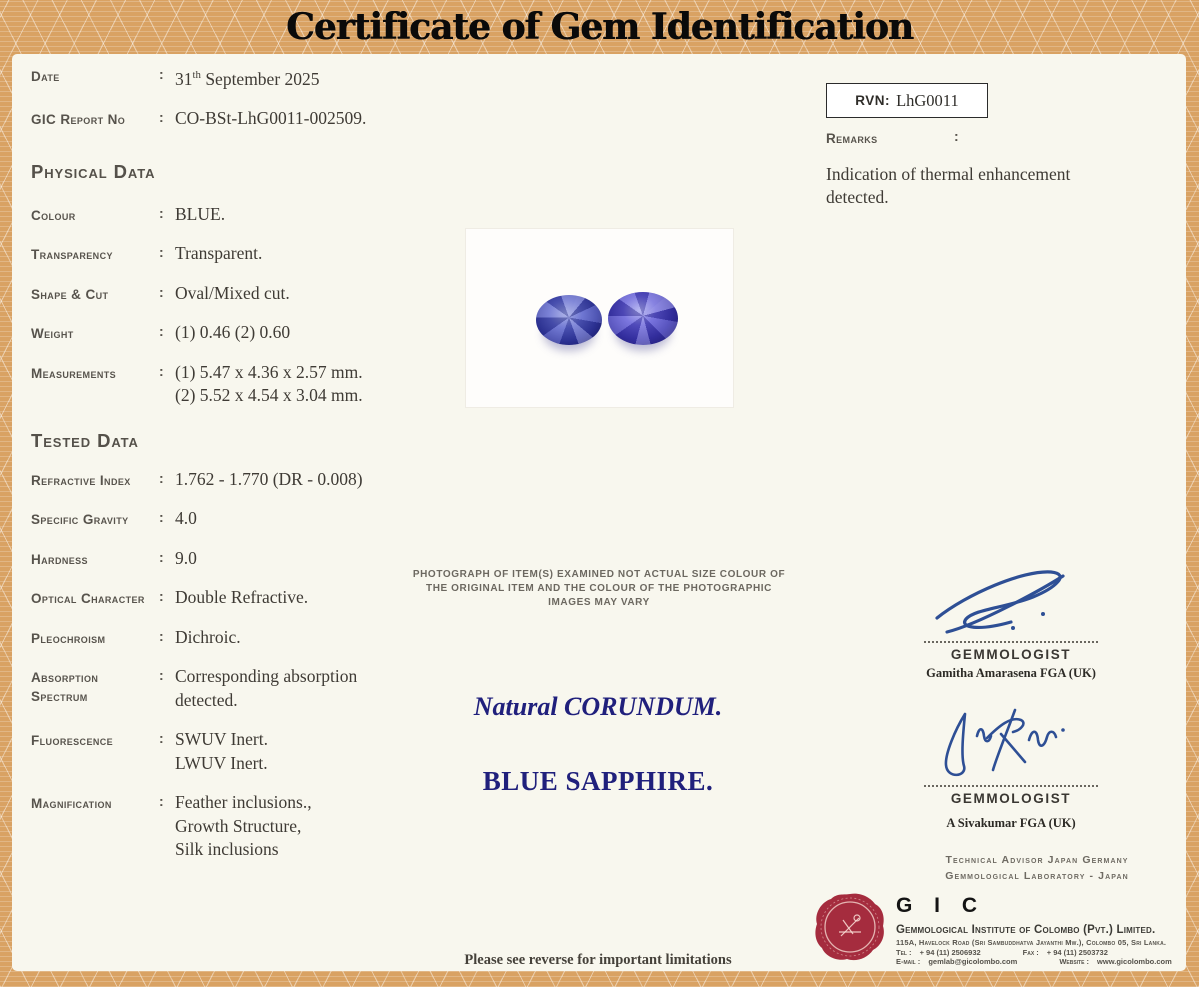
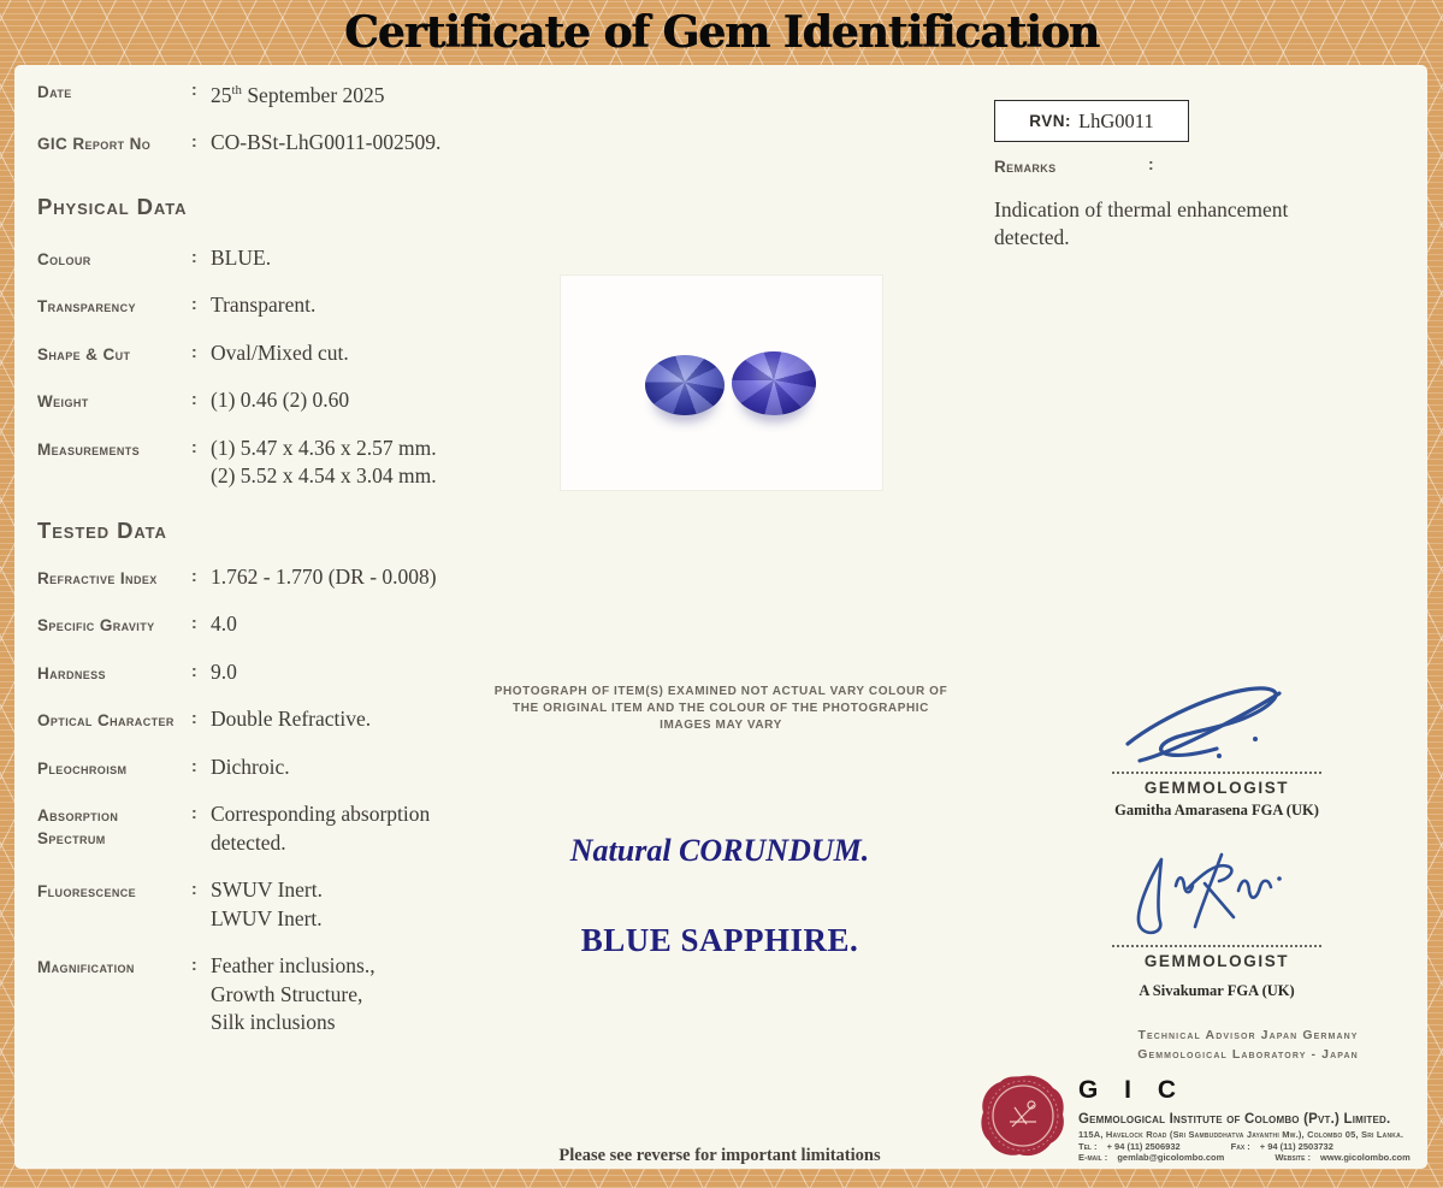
  Certificate of Gem Identification
  Date
  :
- 31th September 2025
+ 25th September 2025
  GIC Report No
  :
  CO-BSt-LhG0011-002509.
  Physical Data
  Colour
  :
  BLUE.
  Transparency
  :
  Transparent.
  Shape & Cut
  :
  Oval/Mixed cut.
  Weight
  :
  (1) 0.46 (2) 0.60
  Measurements
  :
  (1) 5.47 x 4.36 x 2.57 mm.
  (2) 5.52 x 4.54 x 3.04 mm.
  Tested Data
  Refractive Index
  :
  1.762 - 1.770 (DR - 0.008)
  Specific Gravity
  :
  4.0
  Hardness
  :
  9.0
  Optical Character
  :
  Double Refractive.
  Pleochroism
  :
  Dichroic.
  Absorption Spectrum
  :
  Corresponding absorption
  detected.
  Fluorescence
  :
  SWUV Inert.
  LWUV Inert.
  Magnification
  :
  Feather inclusions.,
  Growth Structure,
  Silk inclusions
  RVN:
  LhG0011
  Remarks
  :
  Indication of thermal enhancement detected.
- PHOTOGRAPH OF ITEM(S) EXAMINED NOT ACTUAL SIZE COLOUR OF THE ORIGINAL ITEM AND THE COLOUR OF THE PHOTOGRAPHIC IMAGES MAY VARY
+ PHOTOGRAPH OF ITEM(S) EXAMINED NOT ACTUAL VARY COLOUR OF THE ORIGINAL ITEM AND THE COLOUR OF THE PHOTOGRAPHIC IMAGES MAY VARY
  Natural CORUNDUM.
  BLUE SAPPHIRE.
  Please see reverse for important limitations
  GEMMOLOGIST
  Gamitha Amarasena FGA (UK)
  GEMMOLOGIST
  A Sivakumar FGA (UK)
  Technical Advisor Japan Germany
  Gemmological Laboratory - Japan
  G I C
  Gemmological Institute of Colombo (Pvt.) Limited.
  115A, Havelock Road (Sri Sambuddhatva Jayanthi Mw.), Colombo 05, Sri Lanka.
  Tel :
  + 94 (11) 2506932
  Fax :
  + 94 (11) 2503732
  E-mail :
  gemlab@gicolombo.com
  Website :
  www.gicolombo.com
